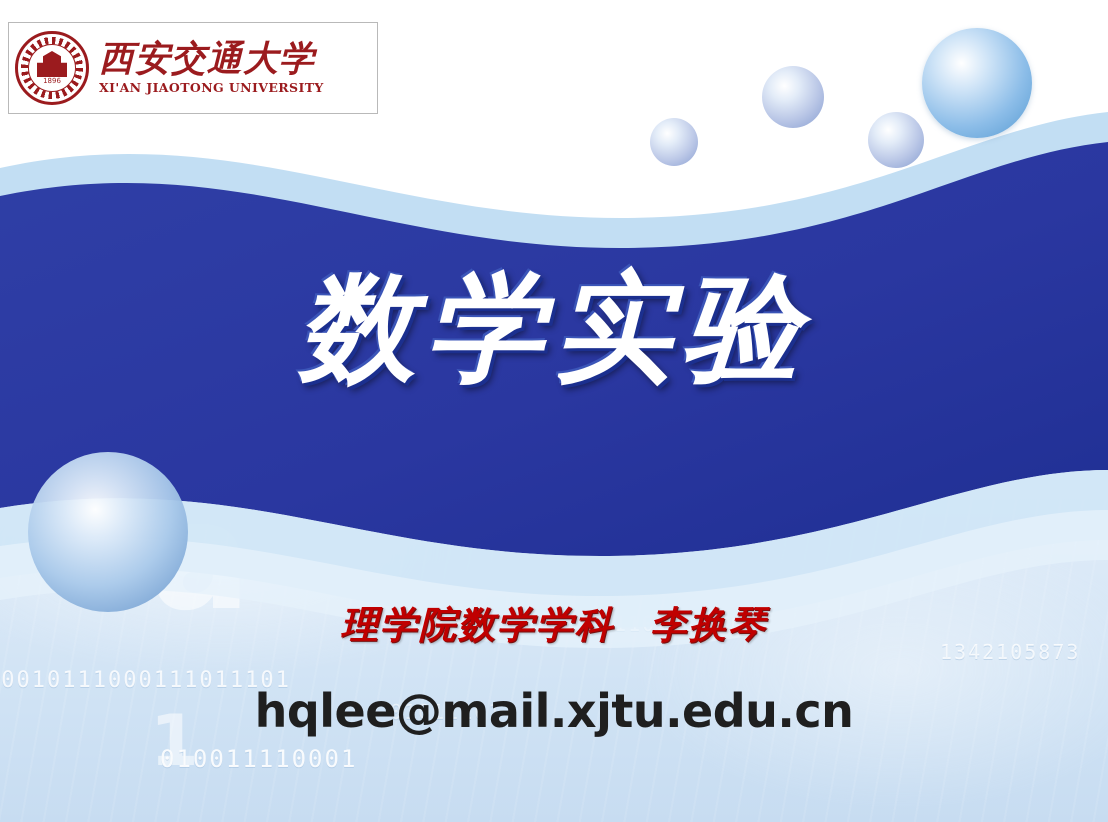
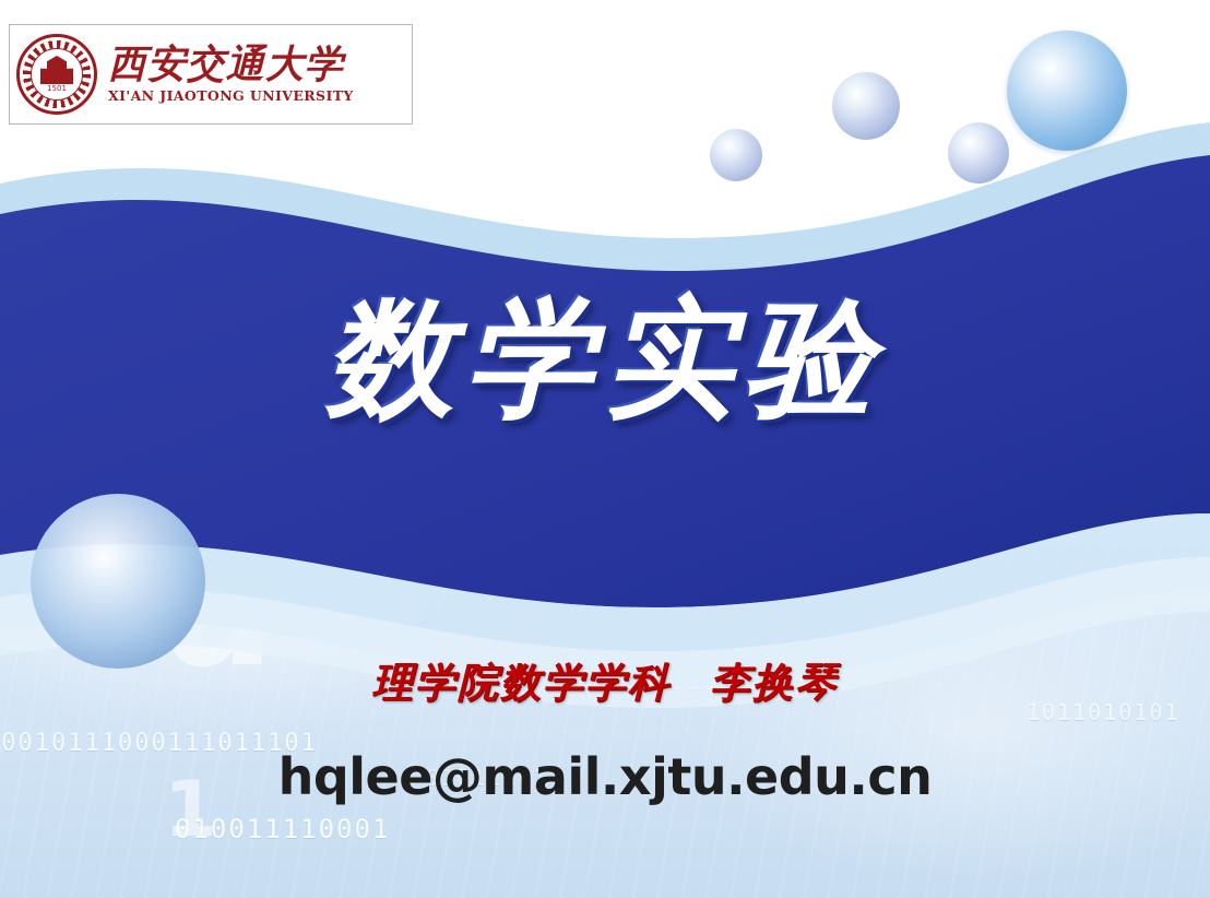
  1
  0010111000111011101
  010011110001
- 1342105873
+ 1011010101
  01011101
- 1896
+ 1501
  西安交通大学
  XI'AN JIAOTONG UNIVERSITY
  数学实验
  理学院数学学科 李换琴
  hqlee@mail.xjtu.edu.cn
